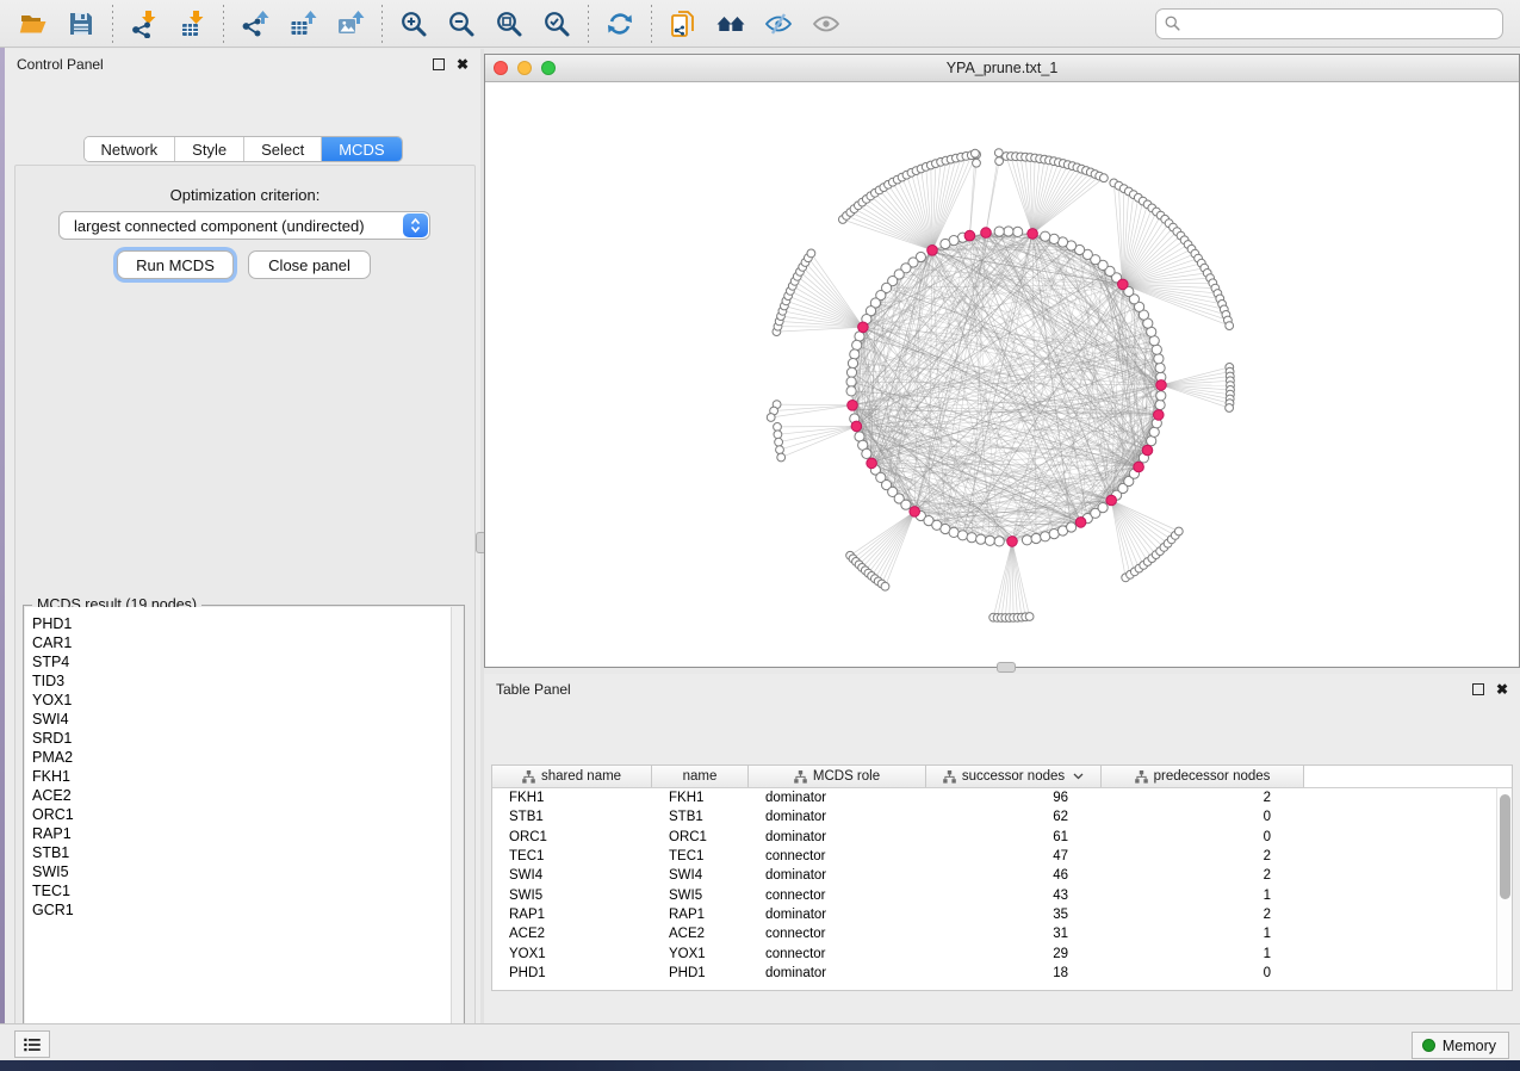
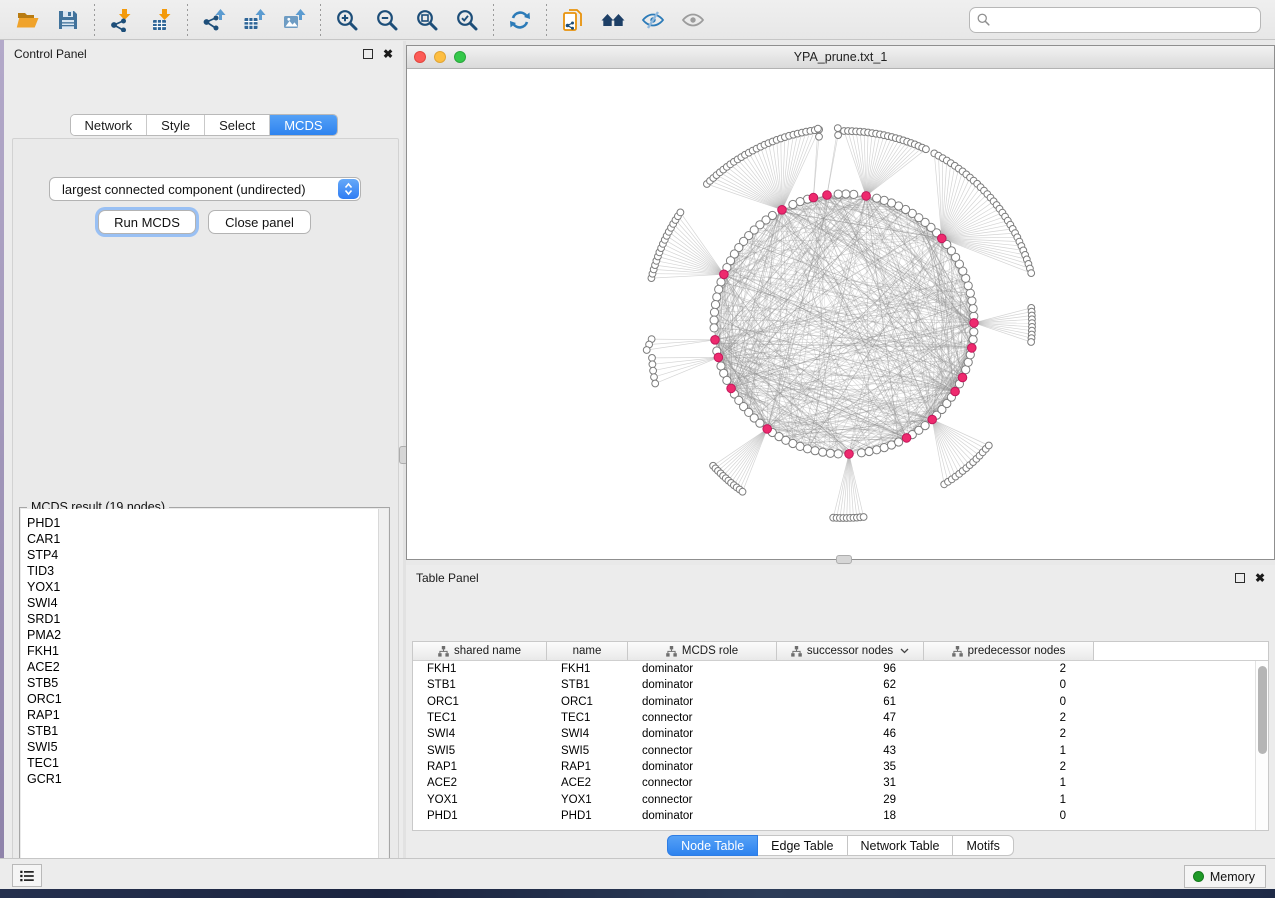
  Control Panel
  ✖
  Network
  Style
  Select
  MCDS
- Optimization criterion:
  largest connected component (undirected)
  Run MCDS
  Close panel
  MCDS result (19 nodes)
  PHD1
  CAR1
  STP4
  TID3
  YOX1
  SWI4
  SRD1
  PMA2
  FKH1
  ACE2
+ STB5
  ORC1
  RAP1
  STB1
  SWI5
  TEC1
  GCR1
  YPA_prune.txt_1
  Table Panel
  ✖
  shared name
  name
  MCDS role
  successor nodes
  predecessor nodes
  FKH1
  FKH1
  dominator
  96
  2
  STB1
  STB1
  dominator
  62
  0
  ORC1
  ORC1
  dominator
  61
  0
  TEC1
  TEC1
  connector
  47
  2
  SWI4
  SWI4
  dominator
  46
  2
  SWI5
  SWI5
  connector
  43
  1
  RAP1
  RAP1
  dominator
  35
  2
  ACE2
  ACE2
  connector
  31
  1
  YOX1
  YOX1
  connector
  29
  1
  PHD1
  PHD1
  dominator
  18
  0
+ Node Table
+ Edge Table
+ Network Table
+ Motifs
  Memory
